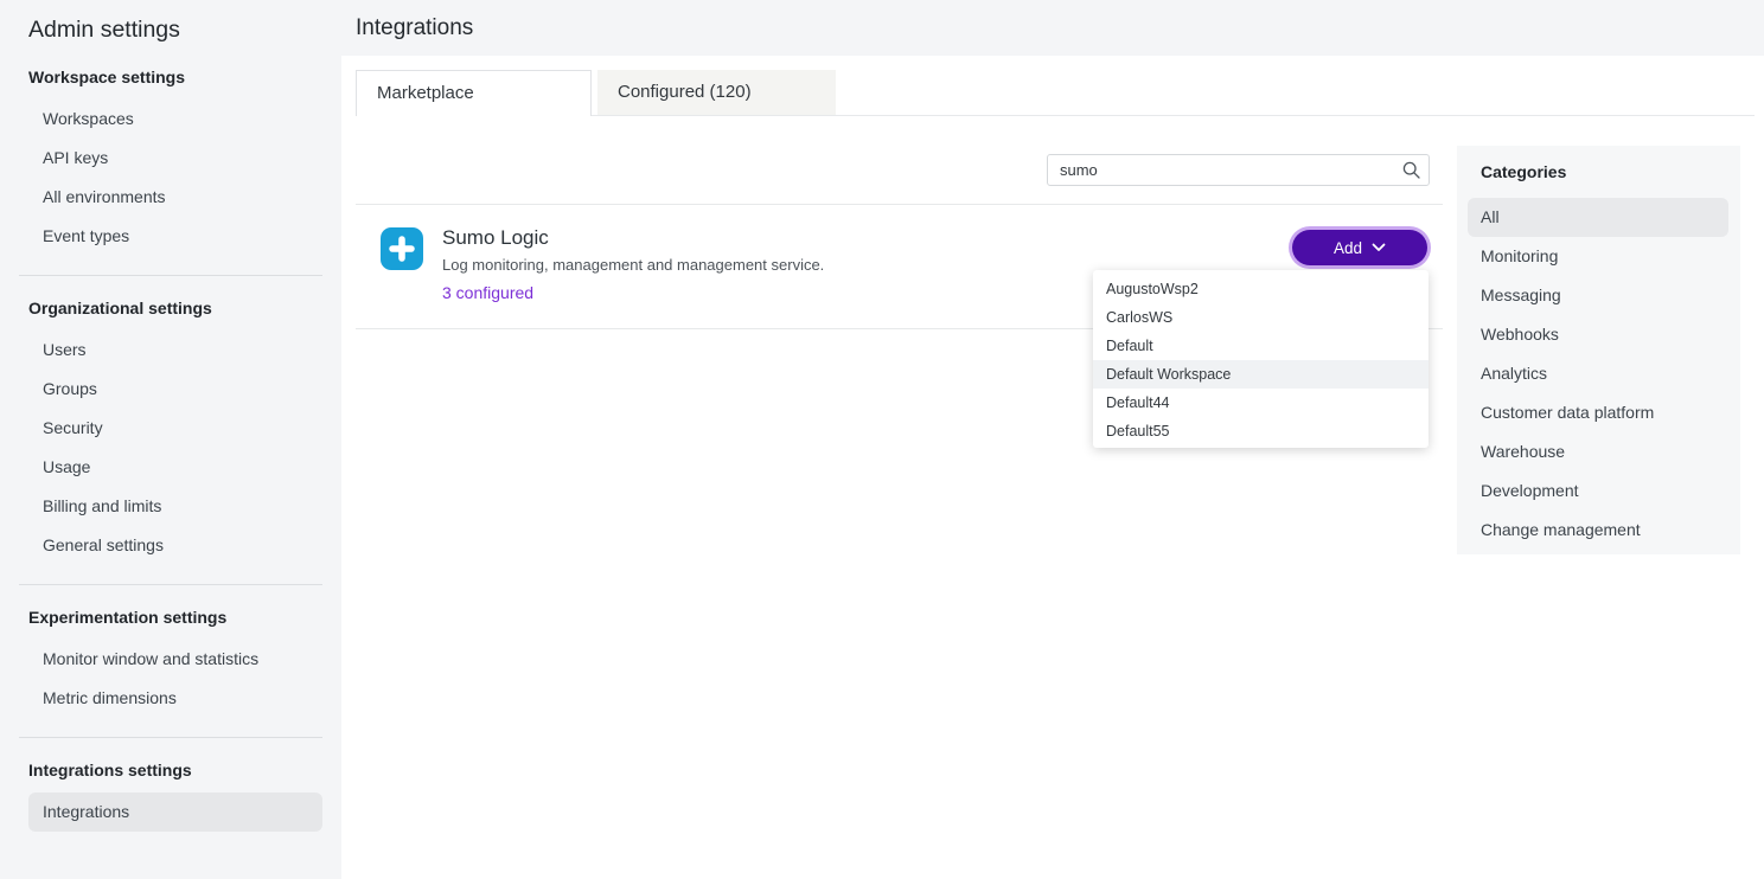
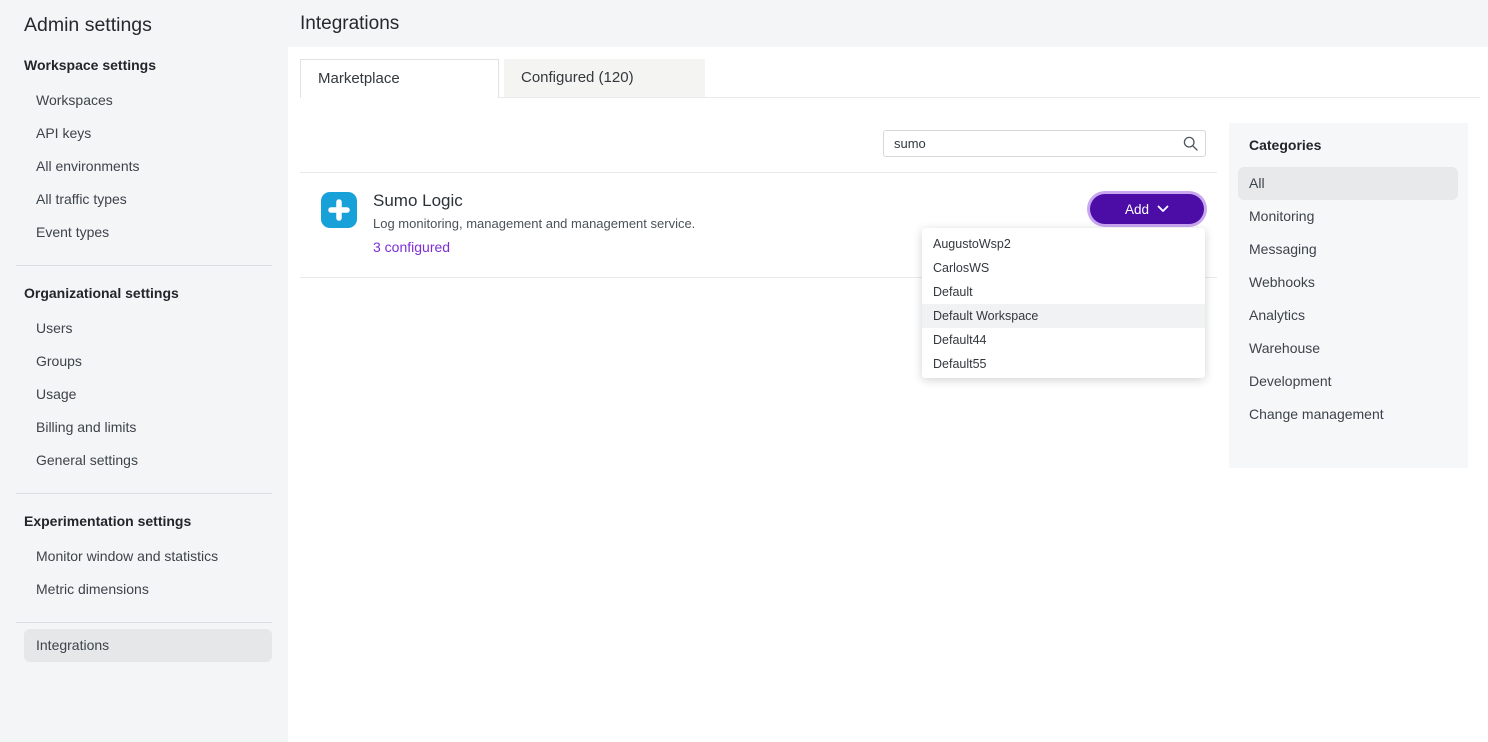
  Integrations
  Admin settings
  Workspace settings
  Workspaces
  API keys
  All environments
+ All traffic types
  Event types
  Organizational settings
  Users
  Groups
- Security
  Usage
  Billing and limits
  General settings
  Experimentation settings
  Monitor window and statistics
  Metric dimensions
- Integrations settings
  Integrations
  Marketplace
  Configured (120)
  sumo
  Sumo Logic
  Log monitoring, management and management service.
  3 configured
  Add
  AugustoWsp2
  CarlosWS
  Default
  Default Workspace
  Default44
  Default55
  Categories
  All
  Monitoring
  Messaging
  Webhooks
  Analytics
- Customer data platform
  Warehouse
  Development
  Change management
